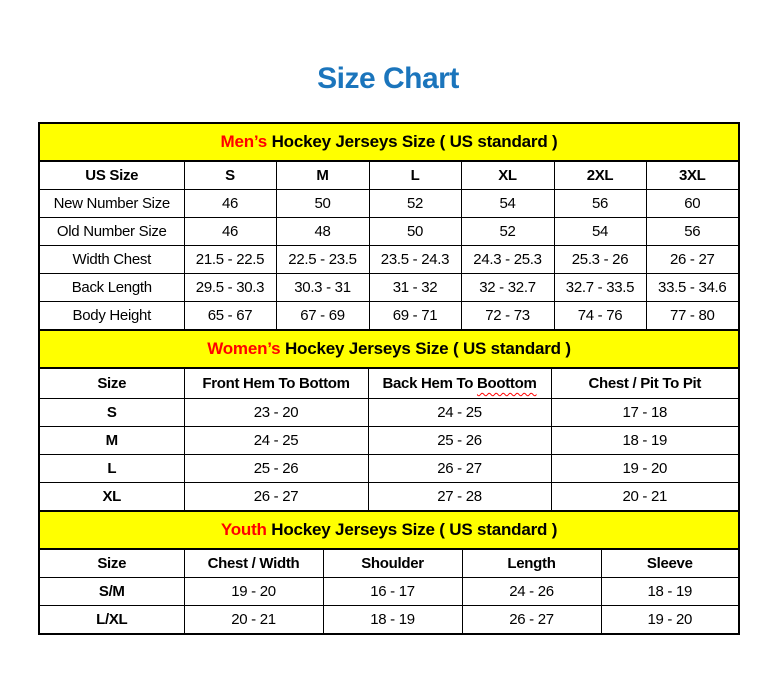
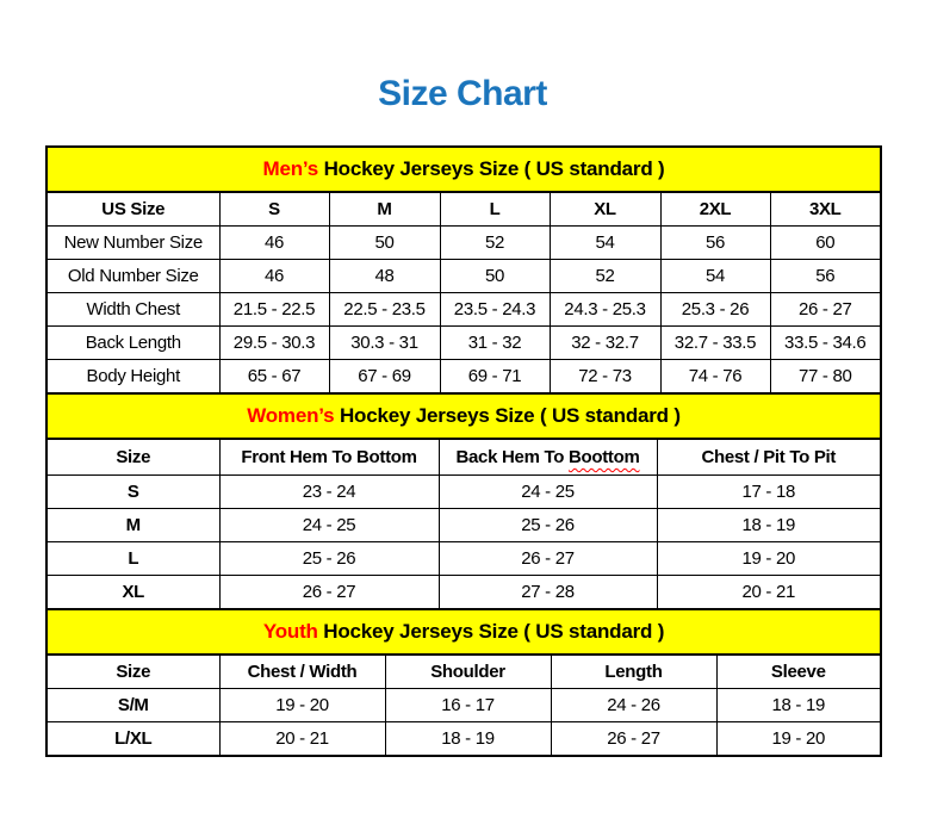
  Size Chart
  Men’s Hockey Jerseys Size ( US standard )
  US Size	S	M	L	XL	2XL	3XL
  New Number Size	46	50	52	54	56	60
  Old Number Size	46	48	50	52	54	56
  Width Chest	21.5 - 22.5	22.5 - 23.5	23.5 - 24.3	24.3 - 25.3	25.3 - 26	26 - 27
  Back Length	29.5 - 30.3	30.3 - 31	31 - 32	32 - 32.7	32.7 - 33.5	33.5 - 34.6
  Body Height	65 - 67	67 - 69	69 - 71	72 - 73	74 - 76	77 - 80
  Women’s Hockey Jerseys Size ( US standard )
  Size	Front Hem To Bottom	Back Hem To Boottom	Chest / Pit To Pit
- S	23 - 20	24 - 25	17 - 18
+ S	23 - 24	24 - 25	17 - 18
  M	24 - 25	25 - 26	18 - 19
  L	25 - 26	26 - 27	19 - 20
  XL	26 - 27	27 - 28	20 - 21
  Youth Hockey Jerseys Size ( US standard )
  Size	Chest / Width	Shoulder	Length	Sleeve
  S/M	19 - 20	16 - 17	24 - 26	18 - 19
  L/XL	20 - 21	18 - 19	26 - 27	19 - 20
